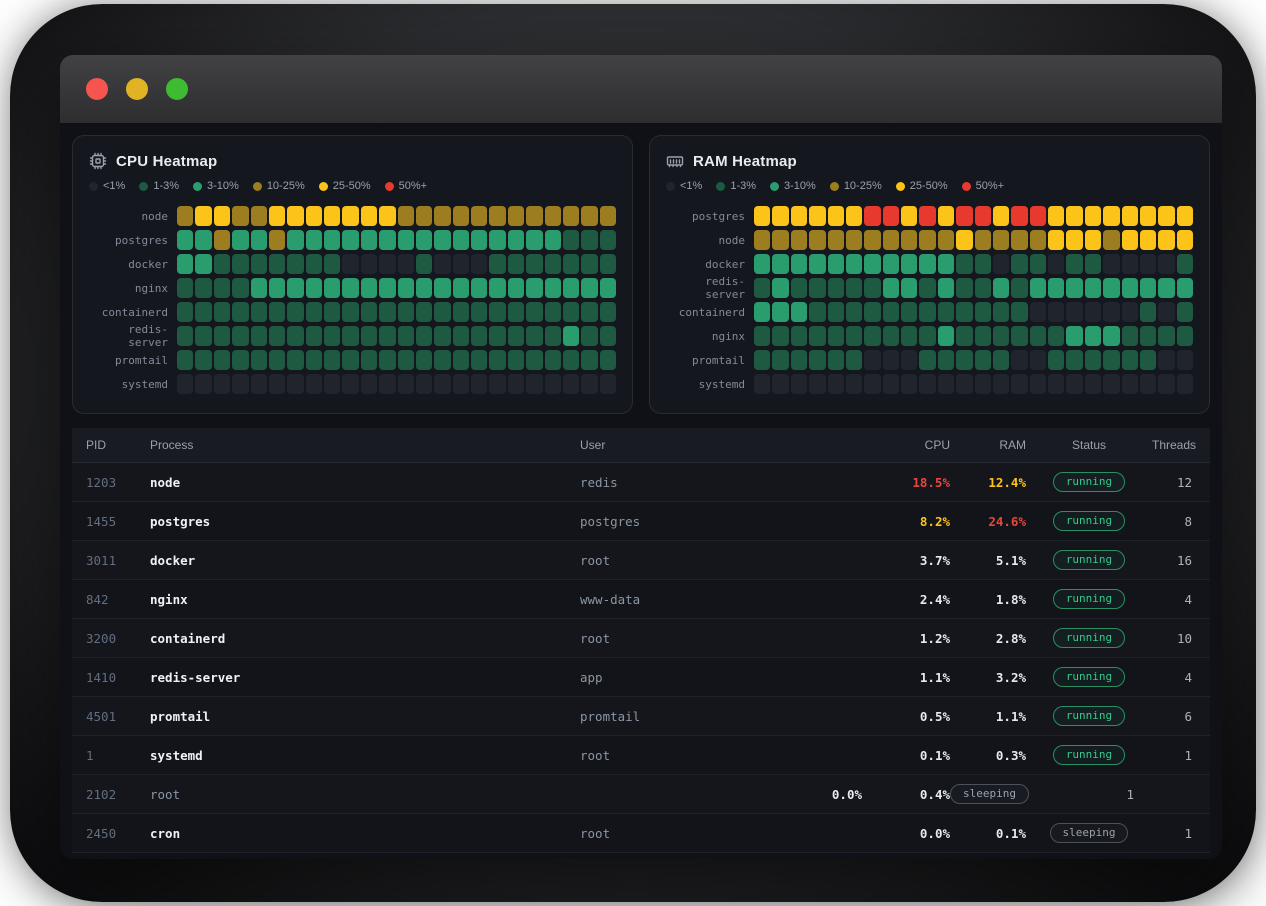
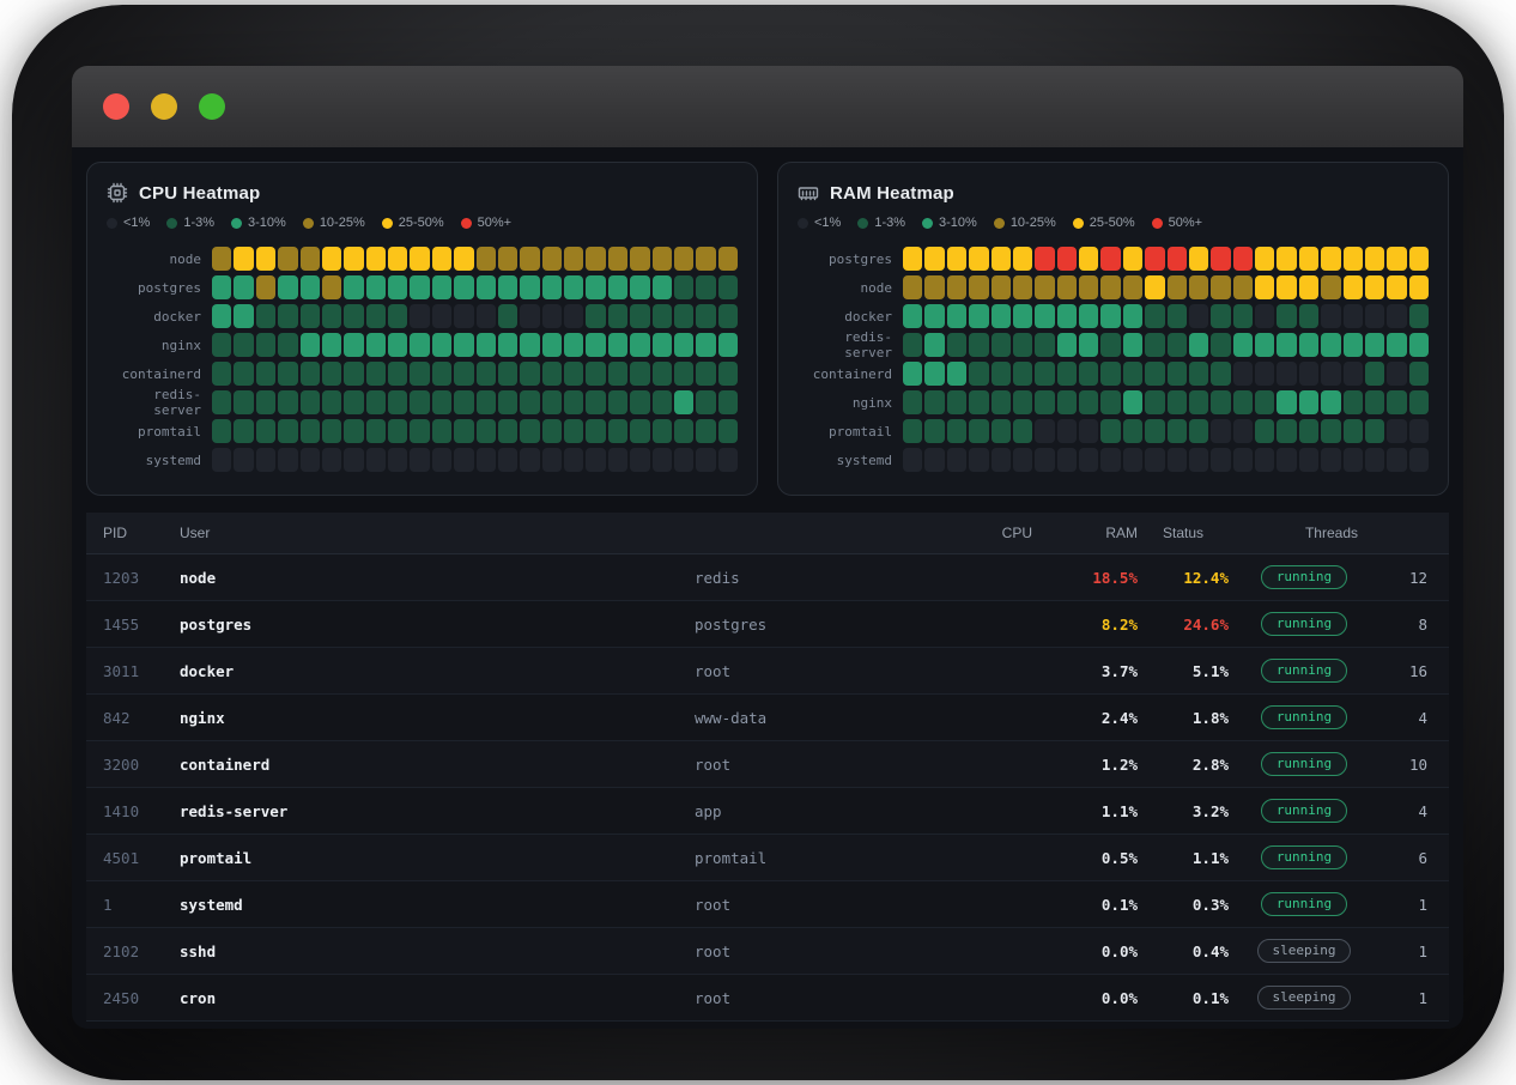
  CPU Heatmap
  <1%
  1-3%
  3-10%
  10-25%
  25-50%
  50%+
  node
  postgres
  docker
  nginx
  containerd
  redis-server
  promtail
  systemd
  RAM Heatmap
  <1%
  1-3%
  3-10%
  10-25%
  25-50%
  50%+
  postgres
  node
  docker
  redis-server
  containerd
  nginx
  promtail
  systemd
  PID
- Process
  User
  CPU
  RAM
  Status
  Threads
  1203
  node
  redis
  18.5%
  12.4%
  running
  12
  1455
  postgres
  postgres
  8.2%
  24.6%
  running
  8
  3011
  docker
  root
  3.7%
  5.1%
  running
  16
  842
  nginx
  www-data
  2.4%
  1.8%
  running
  4
  3200
  containerd
  root
  1.2%
  2.8%
  running
  10
  1410
  redis-server
  app
  1.1%
  3.2%
  running
  4
  4501
  promtail
  promtail
  0.5%
  1.1%
  running
  6
  1
  systemd
  root
  0.1%
  0.3%
  running
  1
  2102
+ sshd
  root
  0.0%
  0.4%
  sleeping
  1
  2450
  cron
  root
  0.0%
  0.1%
  sleeping
  1
